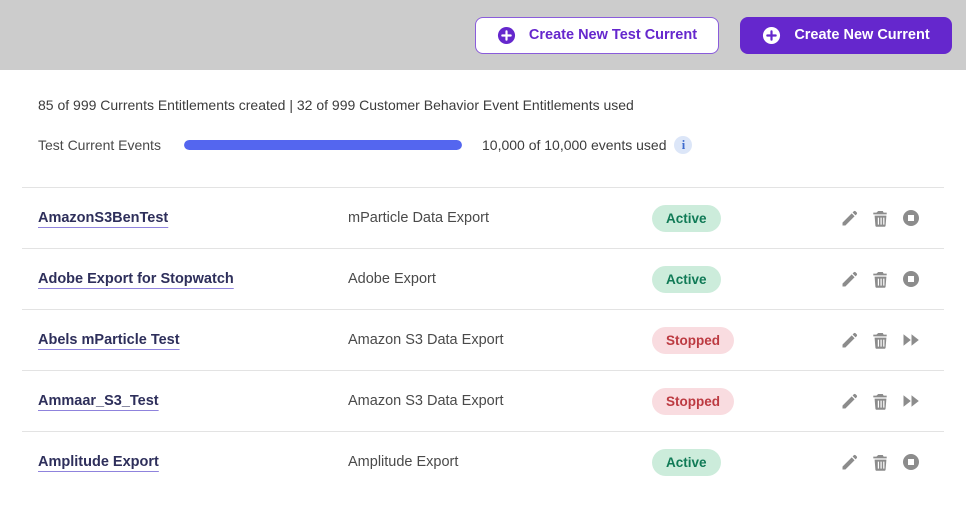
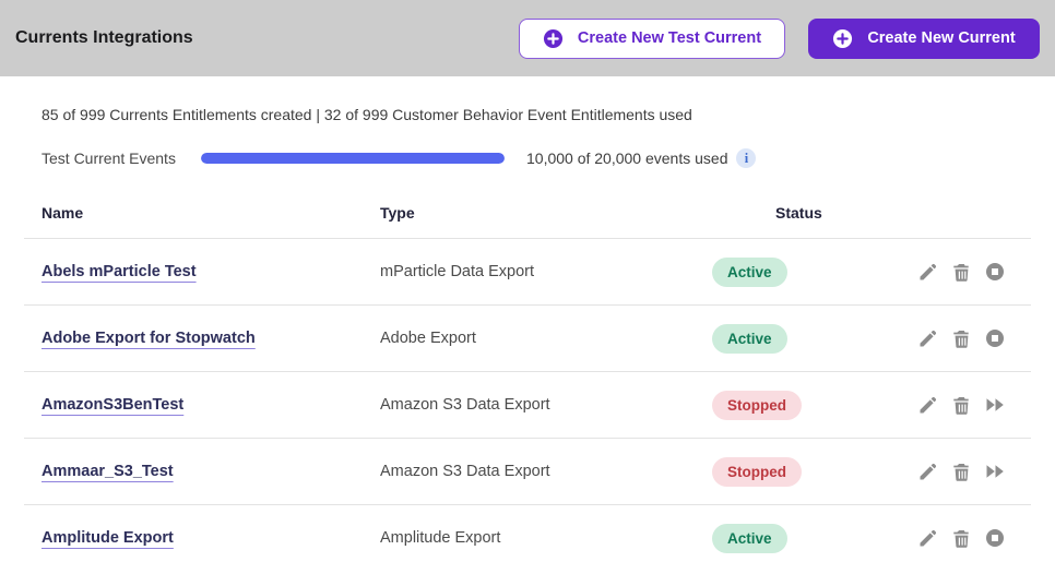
+ Currents Integrations
  Create New Test Current
  Create New Current
  85 of 999 Currents Entitlements created | 32 of 999 Customer Behavior Event Entitlements used
  Test Current Events
- 10,000 of 10,000 events used
+ 10,000 of 20,000 events used
  i
+ Name
+ Type
+ Status
- AmazonS3BenTest
+ Abels mParticle Test
  mParticle Data Export
  Active
  Adobe Export for Stopwatch
  Adobe Export
  Active
- Abels mParticle Test
+ AmazonS3BenTest
  Amazon S3 Data Export
  Stopped
  Ammaar_S3_Test
  Amazon S3 Data Export
  Stopped
  Amplitude Export
  Amplitude Export
  Active
